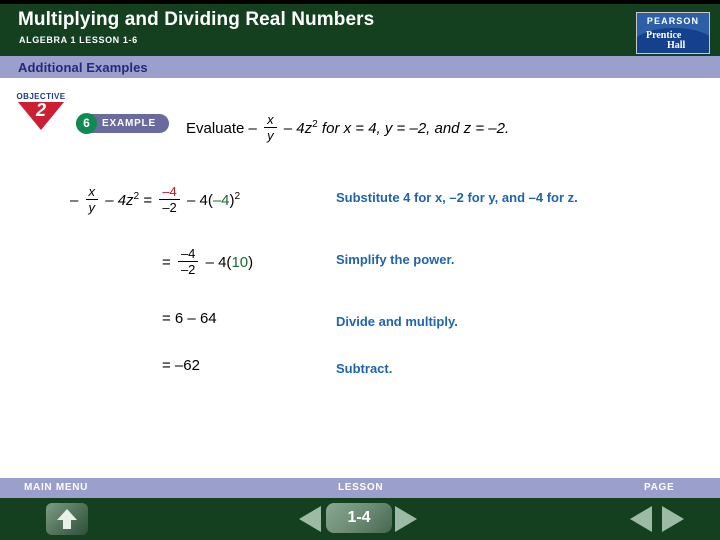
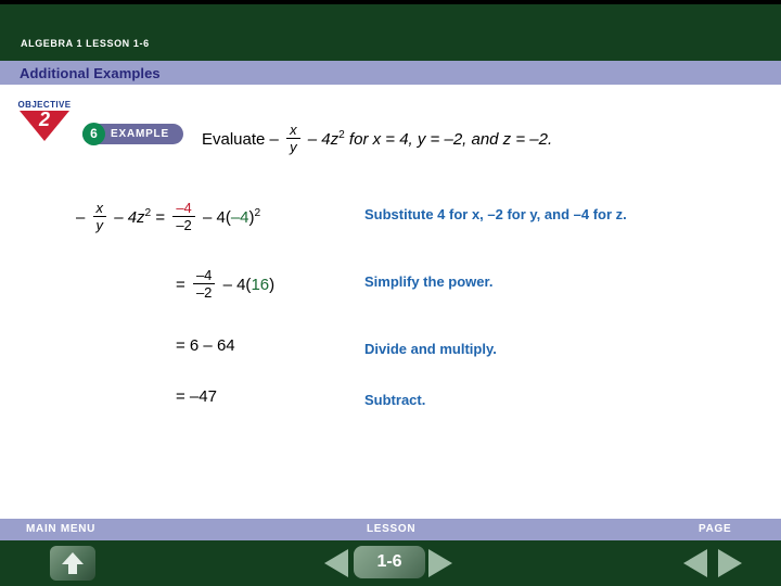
- Multiplying and Dividing Real Numbers
  ALGEBRA 1 LESSON 1-6
- PEARSON
- Prentice
- Hall
  Additional Examples
  OBJECTIVE
  2
  EXAMPLE
  6
  Evaluate –
  x
  y
  – 4z2 for x = 4, y = –2, and z = –2.
  –
  x
  y
  – 4z2 =
  –4
  –2
  – 4(–4)2
  Substitute 4 for x, –2 for y, and –4 for z.
  =
  –4
  –2
- – 4(10)
+ – 4(16)
  Simplify the power.
  = 6 – 64
  Divide and multiply.
- = –62
+ = –47
  Subtract.
  MAIN MENU
  LESSON
  PAGE
- 1-4
+ 1-6
